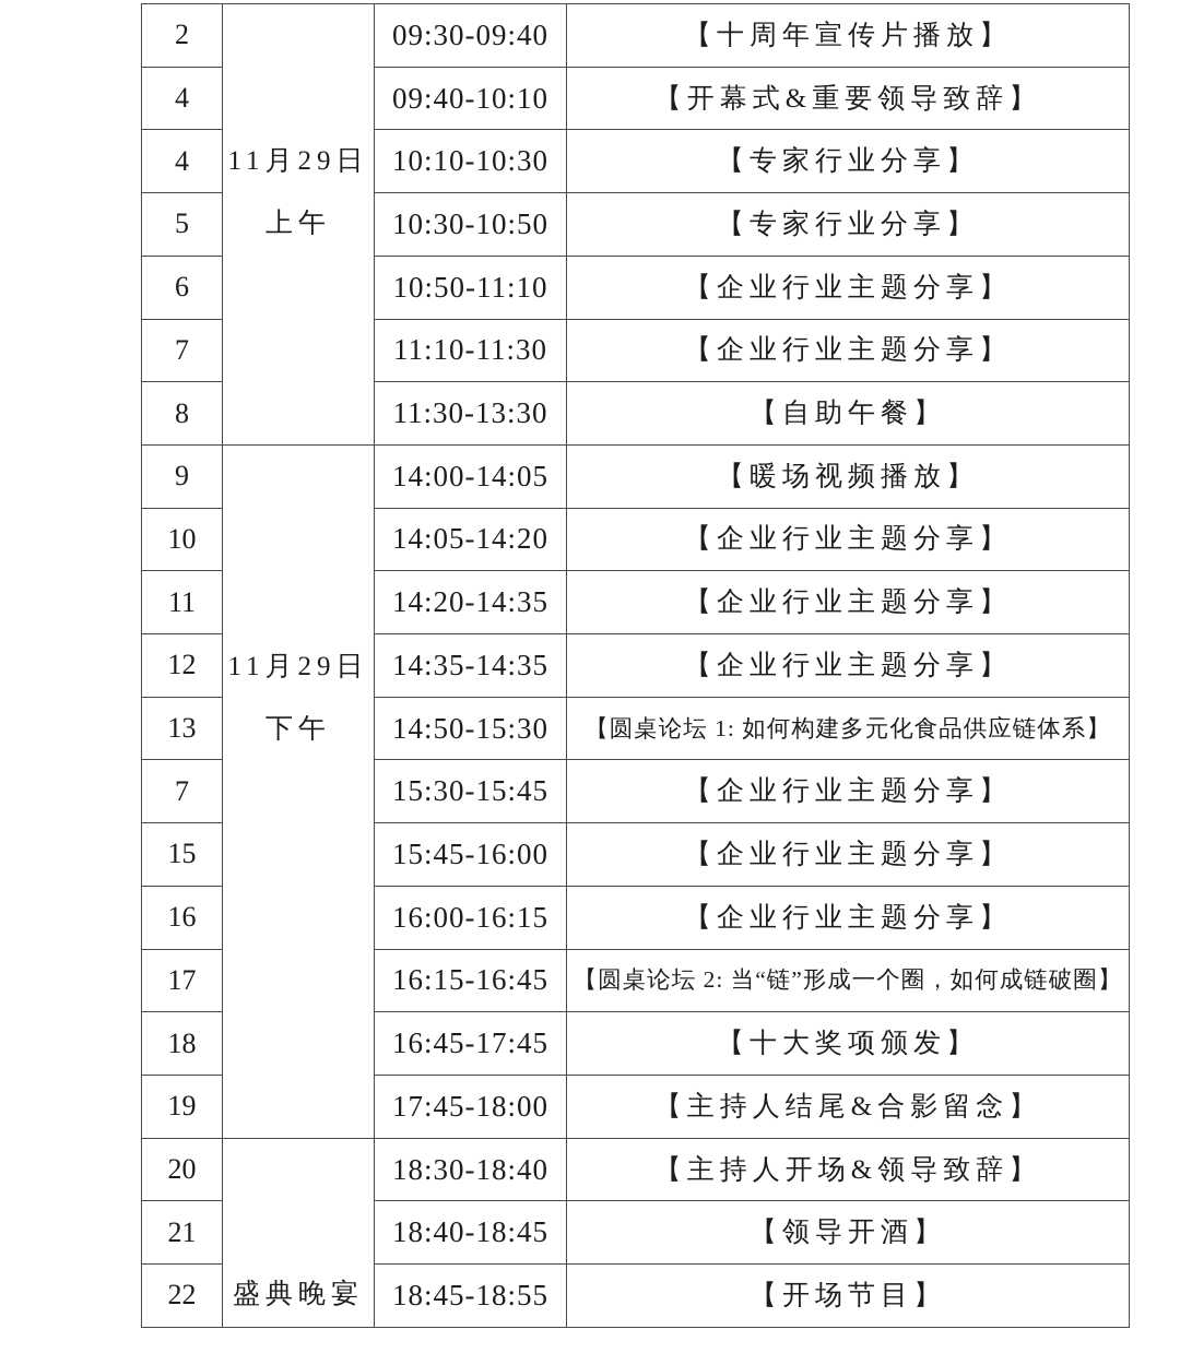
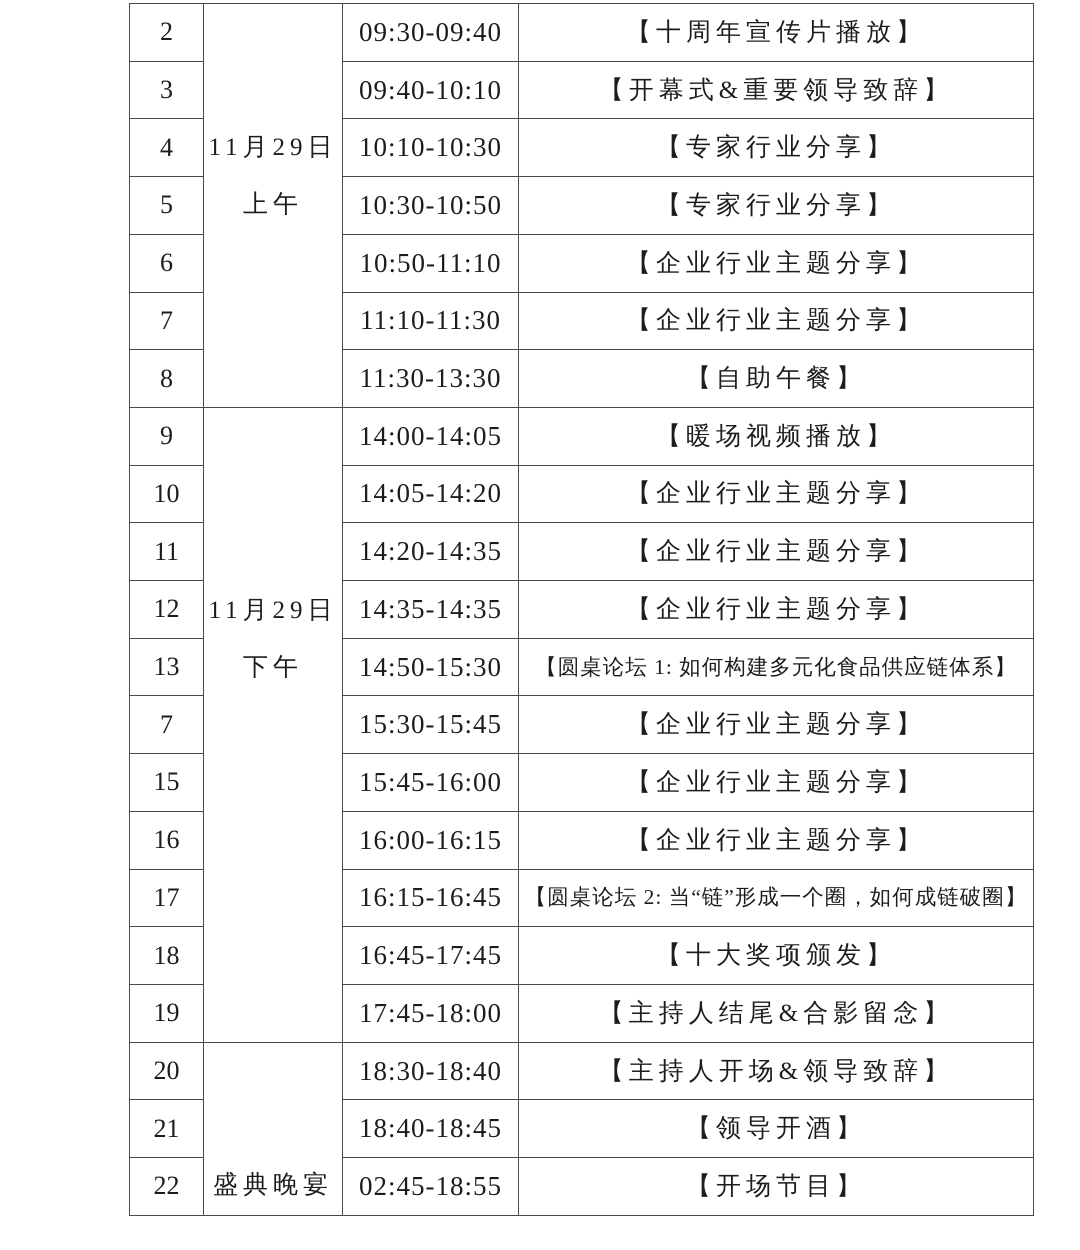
  2	11月29日 上午	09:30-09:40	【十周年宣传片播放】
- 4	09:40-10:10	【开幕式&重要领导致辞】
+ 3	09:40-10:10	【开幕式&重要领导致辞】
  4	10:10-10:30	【专家行业分享】
  5	10:30-10:50	【专家行业分享】
  6	10:50-11:10	【企业行业主题分享】
  7	11:10-11:30	【企业行业主题分享】
  8	11:30-13:30	【自助午餐】
  9	11月29日 下午	14:00-14:05	【暖场视频播放】
  10	14:05-14:20	【企业行业主题分享】
  11	14:20-14:35	【企业行业主题分享】
  12	14:35-14:35	【企业行业主题分享】
  13	14:50-15:30	【圆桌论坛 1: 如何构建多元化食品供应链体系】
  7	15:30-15:45	【企业行业主题分享】
  15	15:45-16:00	【企业行业主题分享】
  16	16:00-16:15	【企业行业主题分享】
  17	16:15-16:45	【圆桌论坛 2: 当“链”形成一个圈，如何成链破圈】
  18	16:45-17:45	【十大奖项颁发】
  19	17:45-18:00	【主持人结尾&合影留念】
  20	盛典晚宴	18:30-18:40	【主持人开场&领导致辞】
  21	18:40-18:45	【领导开酒】
- 22	18:45-18:55	【开场节目】
+ 22	02:45-18:55	【开场节目】
